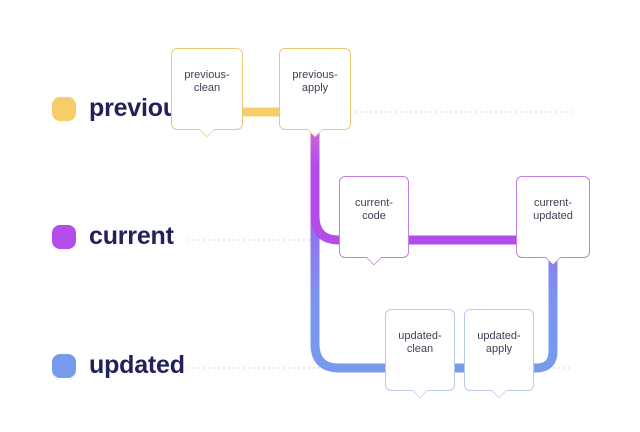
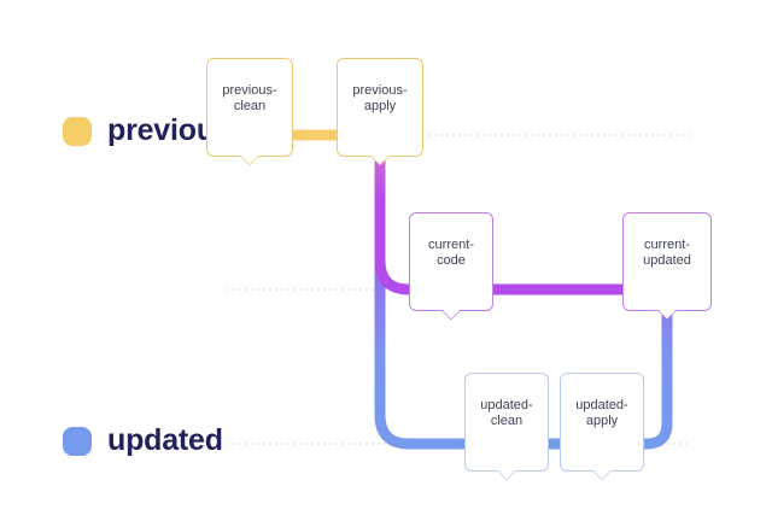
  previous-
  clean
  previous-
  apply
  current-
  code
  current-
  updated
  updated-
  clean
  updated-
  apply
  previo
- current
  updated
